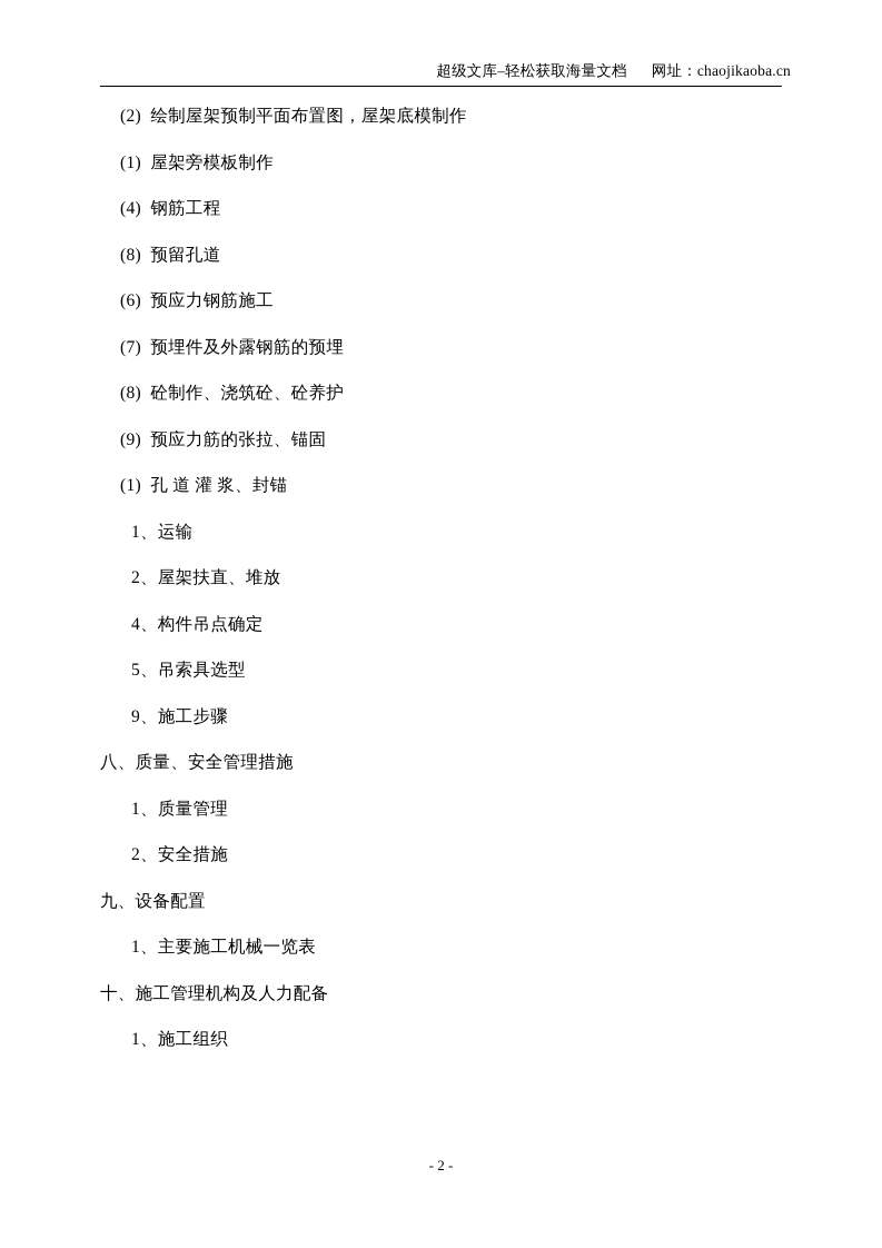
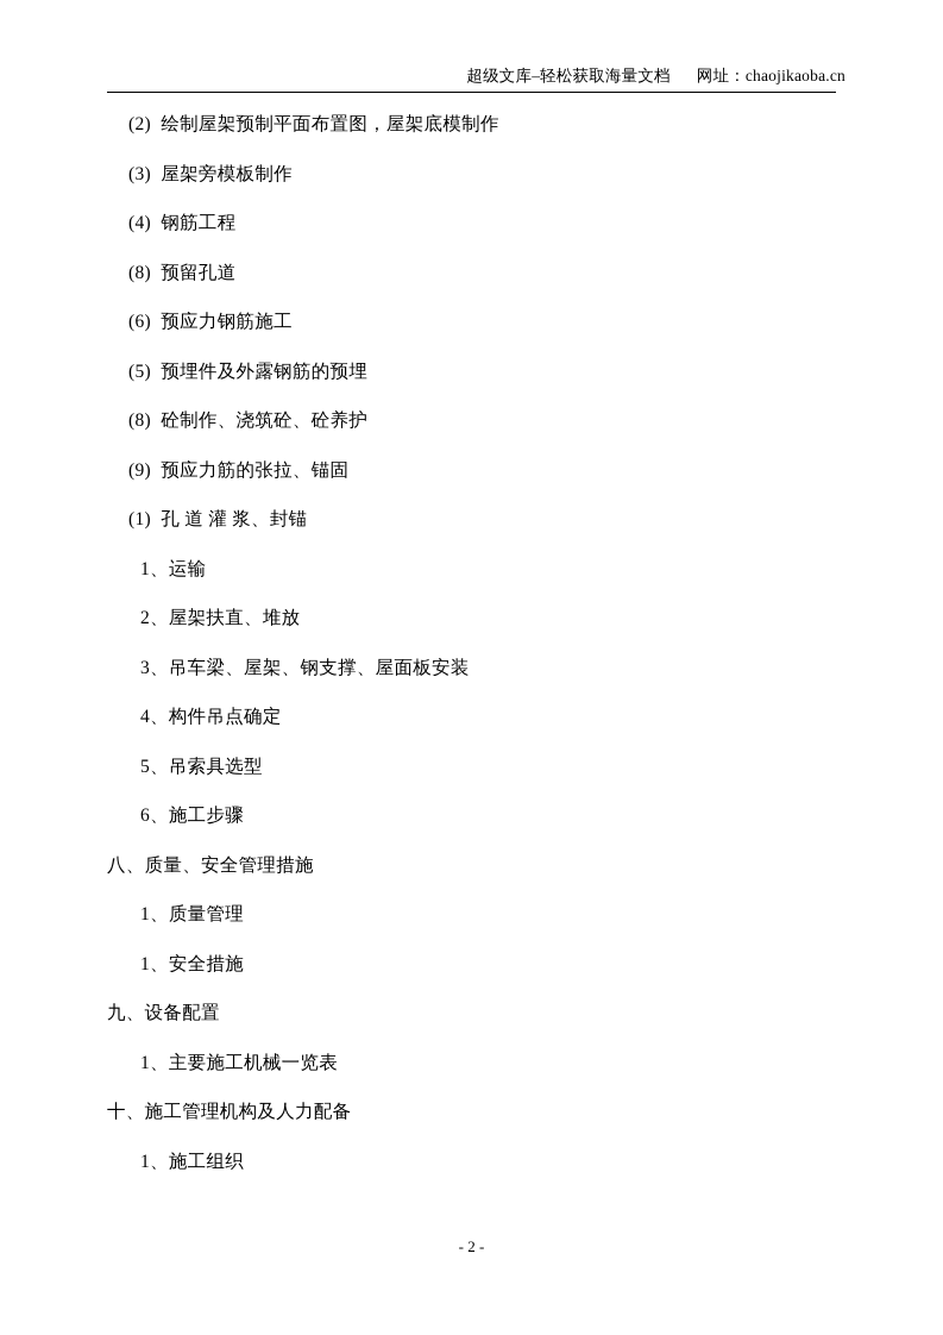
  超级文库–轻松获取海量文档 网址：chaojikaoba.cn
  (2) 绘制屋架预制平面布置图，屋架底模制作
- (1) 屋架旁模板制作
+ (3) 屋架旁模板制作
  (4) 钢筋工程
  (8) 预留孔道
  (6) 预应力钢筋施工
- (7) 预埋件及外露钢筋的预埋
+ (5) 预埋件及外露钢筋的预埋
  (8) 砼制作、浇筑砼、砼养护
  (9) 预应力筋的张拉、锚固
  (1) 孔 道 灌 浆、封锚
  1、运输
  2、屋架扶直、堆放
+ 3、吊车梁、屋架、钢支撑、屋面板安装
  4、构件吊点确定
  5、吊索具选型
- 9、施工步骤
+ 6、施工步骤
  八、质量、安全管理措施
  1、质量管理
- 2、安全措施
+ 1、安全措施
  九、设备配置
  1、主要施工机械一览表
  十、施工管理机构及人力配备
  1、施工组织
  - 2 -
